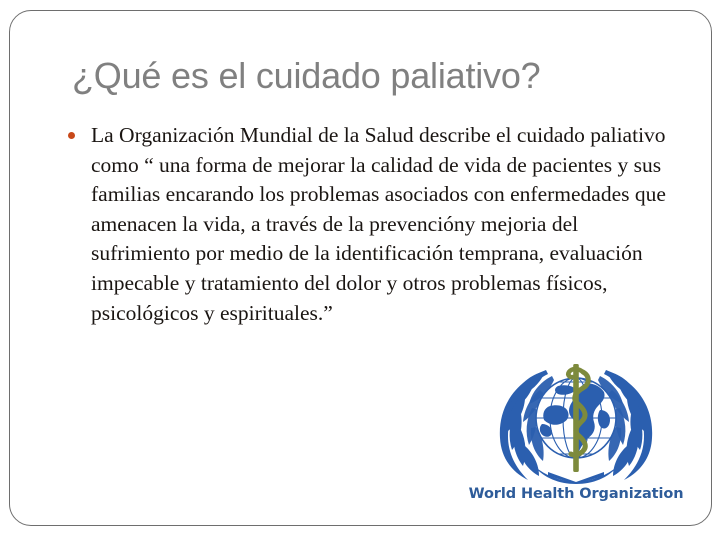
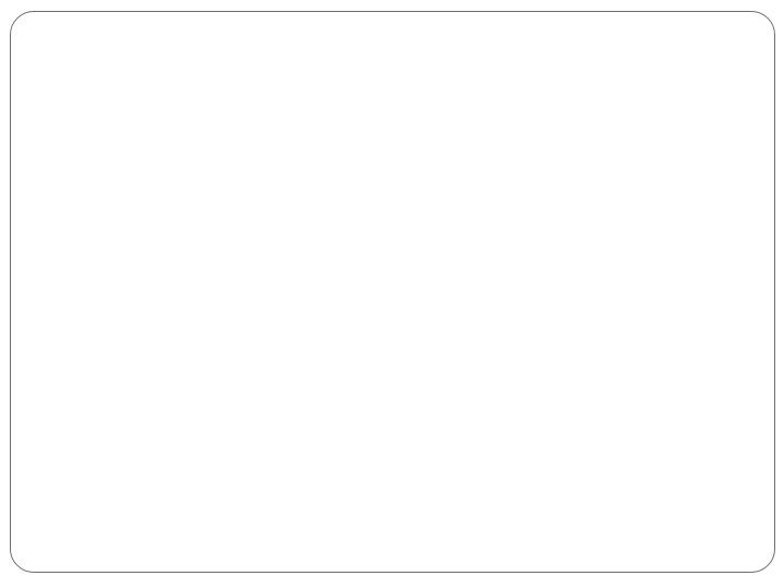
- ¿Qué es el cuidado paliativo?
- La Organización Mundial de la Salud describe el cuidado paliativo como “ una forma de mejorar la calidad de vida de pacientes y sus familias encarando los problemas asociados con enfermedades que amenacen la vida, a través de la prevencióny mejoria del sufrimiento por medio de la identificación temprana, evaluación impecable y tratamiento del dolor y otros problemas físicos, psicológicos y espirituales.”
- World Health Organization
